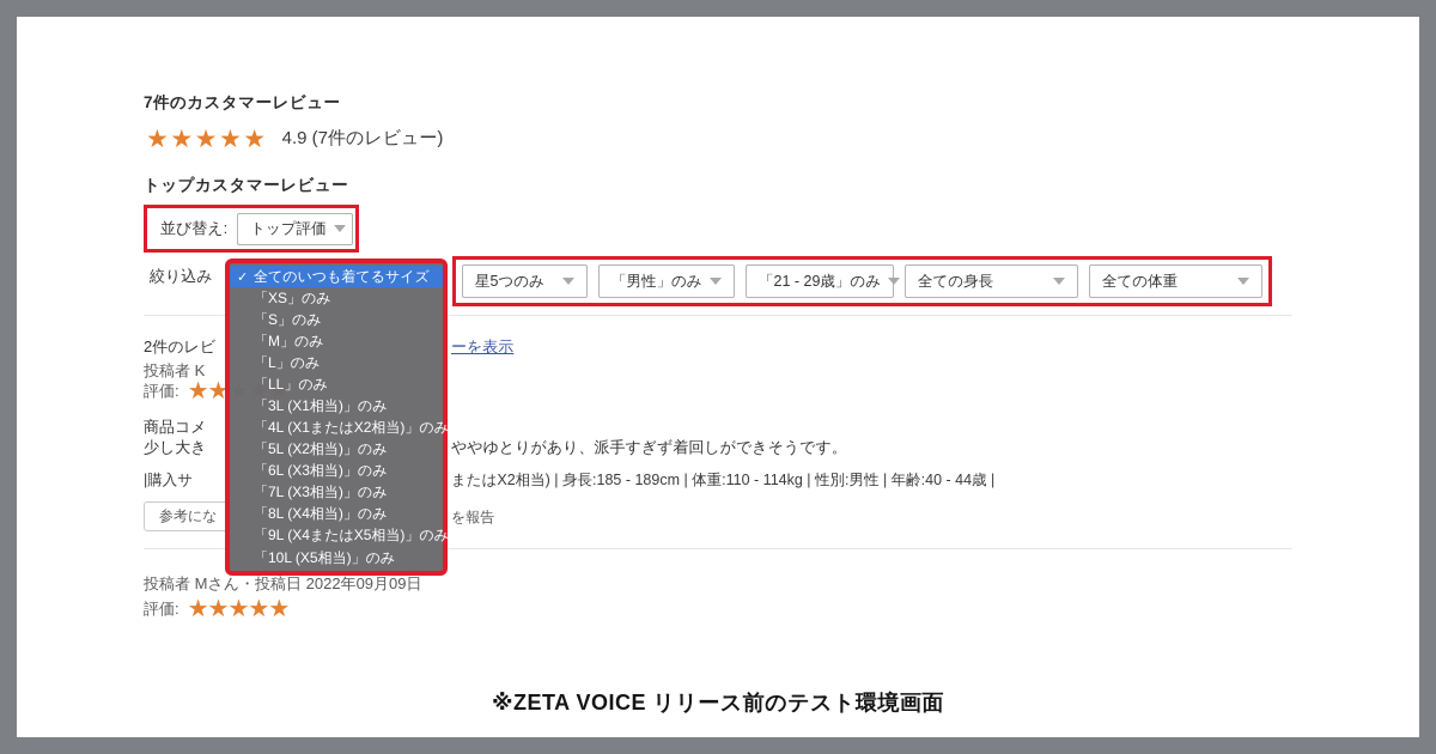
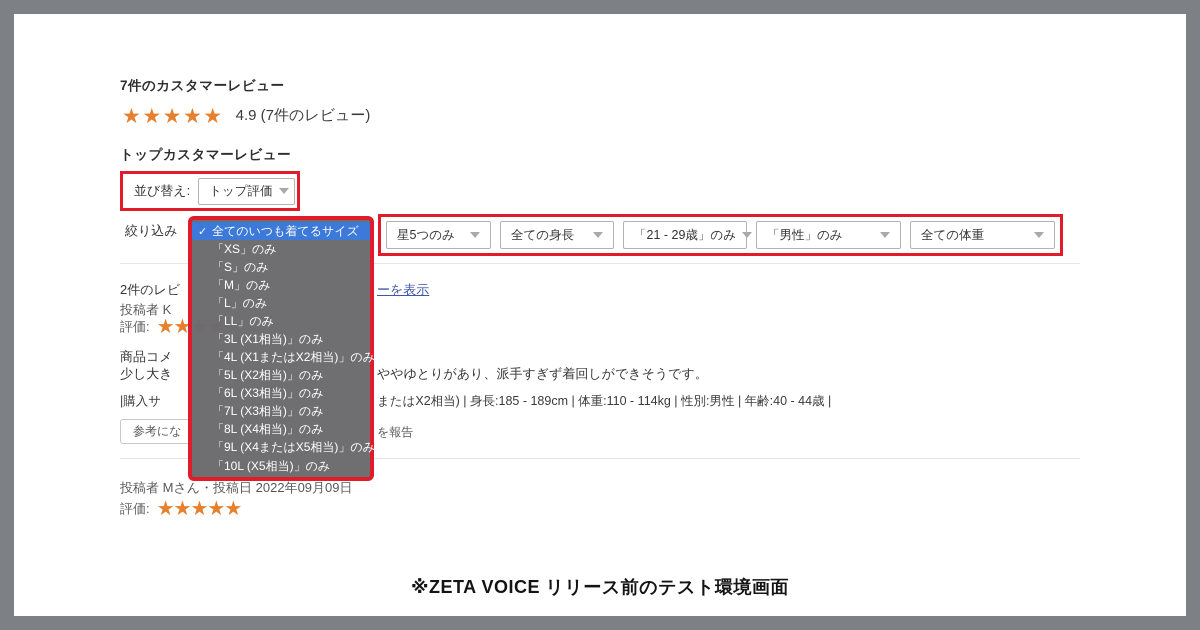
  7件のカスタマーレビュー
  ★★★★★
  4.9 (7件のレビュー)
  トップカスタマーレビュー
  並び替え:
  トップ評価
  絞り込み
  星5つのみ
- 「男性」のみ
+ 全ての身長
  「21 - 29歳」のみ
- 全ての身長
+ 「男性」のみ
  全ての体重
  2件のレビ
  ーを表示
  投稿者 K
  評価:
  商品コメ
  少し大き
  ややゆとりがあり、派手すぎず着回しができそうです。
  |購入サ
  またはX2相当) | 身長:185 - 189cm | 体重:110 - 114kg | 性別:男性 | 年齢:40 - 44歳 |
  参考にな
  を報告
  投稿者 Mさん・投稿日 2022年09月09日
  評価:
  ★★★★★
  ✓
  全てのいつも着てるサイズ
  「XS」のみ
  「S」のみ
  「M」のみ
  「L」のみ
  「LL」のみ
  「3L (X1相当)」のみ
  「4L (X1またはX2相当)」のみ
  「5L (X2相当)」のみ
  「6L (X3相当)」のみ
  「7L (X3相当)」のみ
  「8L (X4相当)」のみ
  「9L (X4またはX5相当)」のみ
  「10L (X5相当)」のみ
  ※ZETA VOICE リリース前のテスト環境画面
